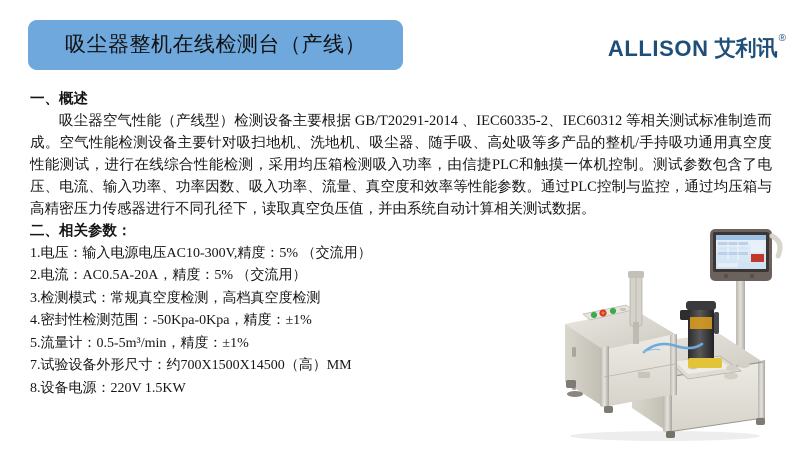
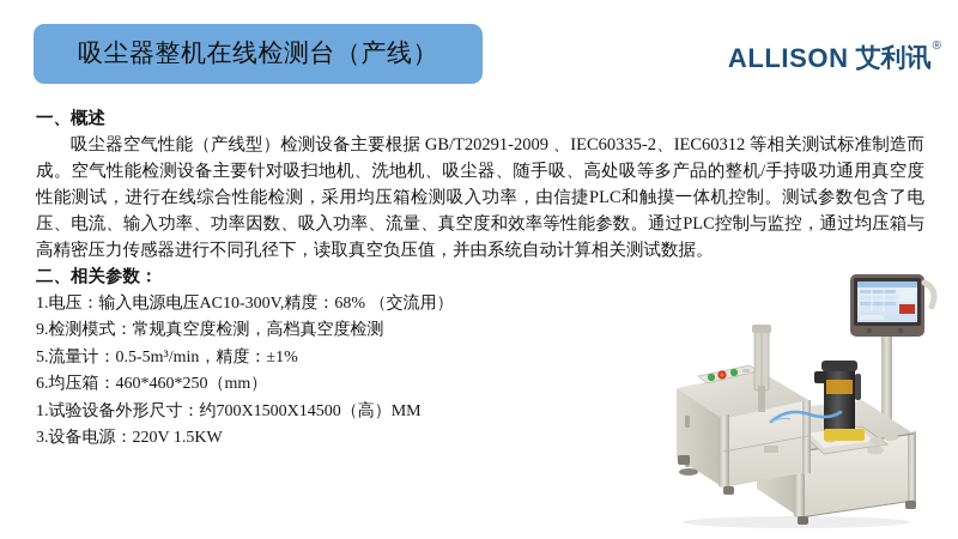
  吸尘器整机在线检测台（产线）
  ALLISON
  艾利讯
  ®
  一、概述
- 吸尘器空气性能（产线型）检测设备主要根据 GB/T20291-2014 、IEC60335-2、IEC60312 等相关测试标准制造而成。空气性能检测设备主要针对吸扫地机、洗地机、吸尘器、随手吸、高处吸等多产品的整机/手持吸功通用真空度性能测试，进行在线综合性能检测，采用均压箱检测吸入功率，由信捷PLC和触摸一体机控制。测试参数包含了电压、电流、输入功率、功率因数、吸入功率、流量、真空度和效率等性能参数。通过PLC控制与监控，通过均压箱与高精密压力传感器进行不同孔径下，读取真空负压值，并由系统自动计算相关测试数据。
+ 吸尘器空气性能（产线型）检测设备主要根据 GB/T20291-2009 、IEC60335-2、IEC60312 等相关测试标准制造而成。空气性能检测设备主要针对吸扫地机、洗地机、吸尘器、随手吸、高处吸等多产品的整机/手持吸功通用真空度性能测试，进行在线综合性能检测，采用均压箱检测吸入功率，由信捷PLC和触摸一体机控制。测试参数包含了电压、电流、输入功率、功率因数、吸入功率、流量、真空度和效率等性能参数。通过PLC控制与监控，通过均压箱与高精密压力传感器进行不同孔径下，读取真空负压值，并由系统自动计算相关测试数据。
  二、相关参数：
- 1.电压：输入电源电压AC10-300V,精度：5% （交流用）
+ 1.电压：输入电源电压AC10-300V,精度：68% （交流用）
- 2.电流：AC0.5A-20A，精度：5% （交流用）
- 3.检测模式：常规真空度检测，高档真空度检测
+ 9.检测模式：常规真空度检测，高档真空度检测
- 4.密封性检测范围：-50Kpa-0Kpa，精度：±1%
  5.流量计：0.5-5m³/min，精度：±1%
+ 6.均压箱：460*460*250（mm）
- 7.试验设备外形尺寸：约700X1500X14500（高）MM
+ 1.试验设备外形尺寸：约700X1500X14500（高）MM
- 8.设备电源：220V 1.5KW
+ 3.设备电源：220V 1.5KW
